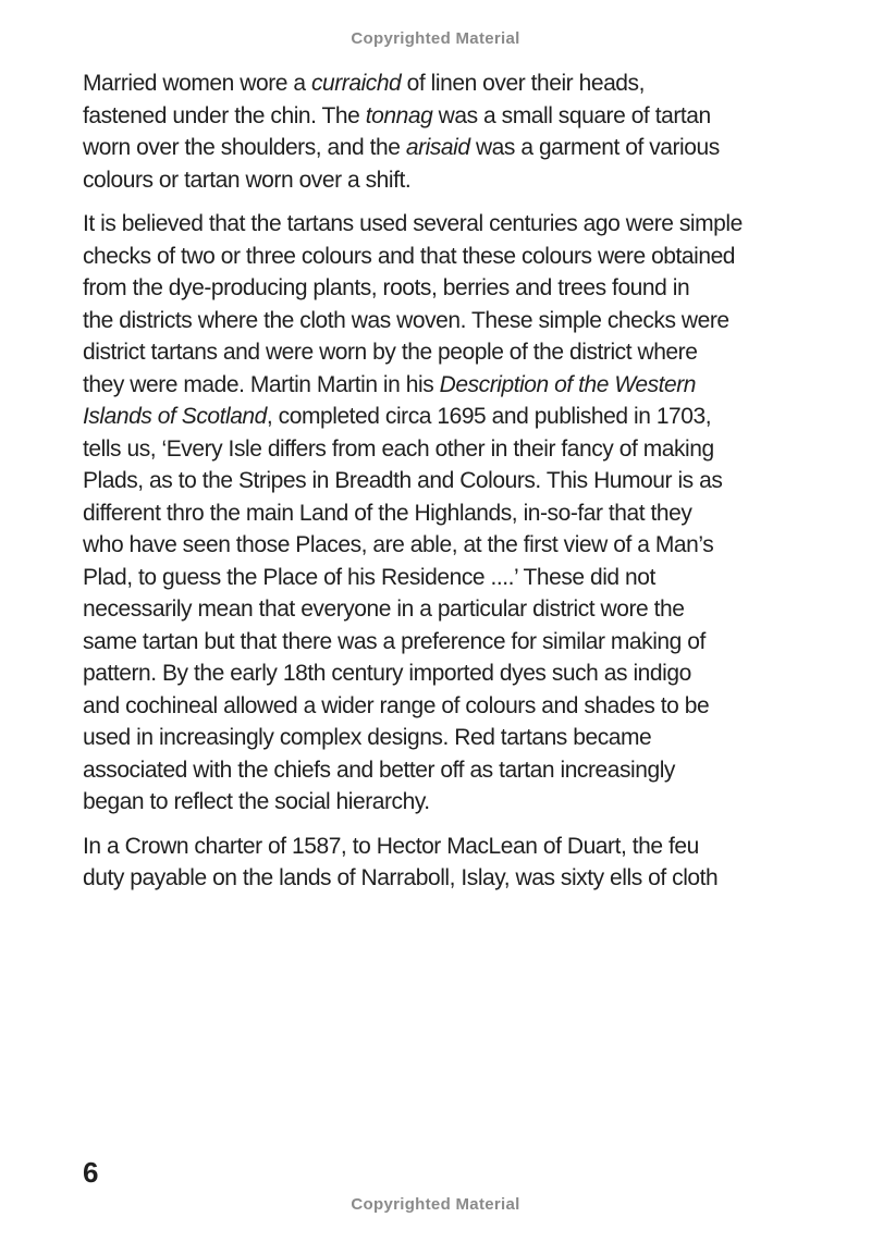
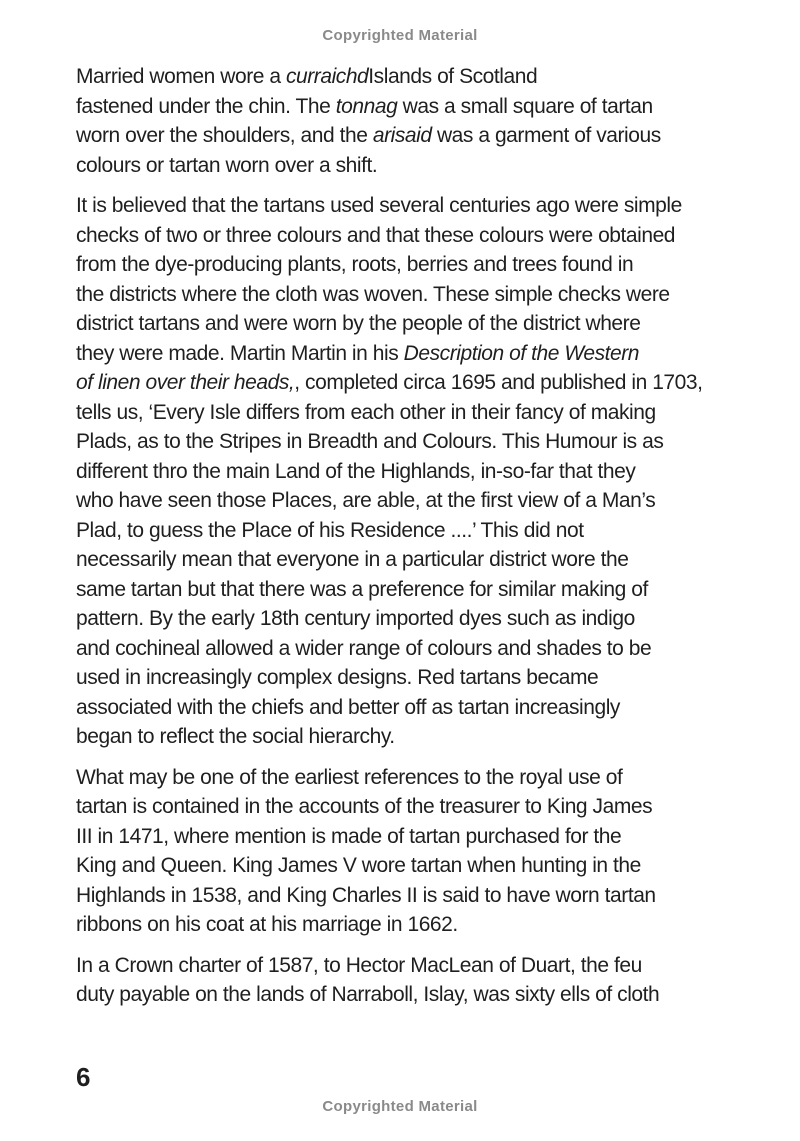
  Copyrighted Material
- Married women wore a curraichd of linen over their heads,
+ Married women wore a curraichdIslands of Scotland
  fastened under the chin. The tonnag was a small square of tartan
  worn over the shoulders, and the arisaid was a garment of various
  colours or tartan worn over a shift.
  It is believed that the tartans used several centuries ago were simple
  checks of two or three colours and that these colours were obtained
  from the dye-producing plants, roots, berries and trees found in
  the districts where the cloth was woven. These simple checks were
  district tartans and were worn by the people of the district where
  they were made. Martin Martin in his Description of the Western
- Islands of Scotland, completed circa 1695 and published in 1703,
+ of linen over their heads,, completed circa 1695 and published in 1703,
  tells us, ‘Every Isle differs from each other in their fancy of making
  Plads, as to the Stripes in Breadth and Colours. This Humour is as
  different thro the main Land of the Highlands, in-so-far that they
  who have seen those Places, are able, at the first view of a Man’s
- Plad, to guess the Place of his Residence ....’ These did not
+ Plad, to guess the Place of his Residence ....’ This did not
  necessarily mean that everyone in a particular district wore the
  same tartan but that there was a preference for similar making of
  pattern. By the early 18th century imported dyes such as indigo
  and cochineal allowed a wider range of colours and shades to be
  used in increasingly complex designs. Red tartans became
  associated with the chiefs and better off as tartan increasingly
  began to reflect the social hierarchy.
+ What may be one of the earliest references to the royal use of
+ tartan is contained in the accounts of the treasurer to King James
+ III in 1471, where mention is made of tartan purchased for the
+ King and Queen. King James V wore tartan when hunting in the
+ Highlands in 1538, and King Charles II is said to have worn tartan
+ ribbons on his coat at his marriage in 1662.
  In a Crown charter of 1587, to Hector MacLean of Duart, the feu
  duty payable on the lands of Narraboll, Islay, was sixty ells of cloth
  6
  Copyrighted Material
